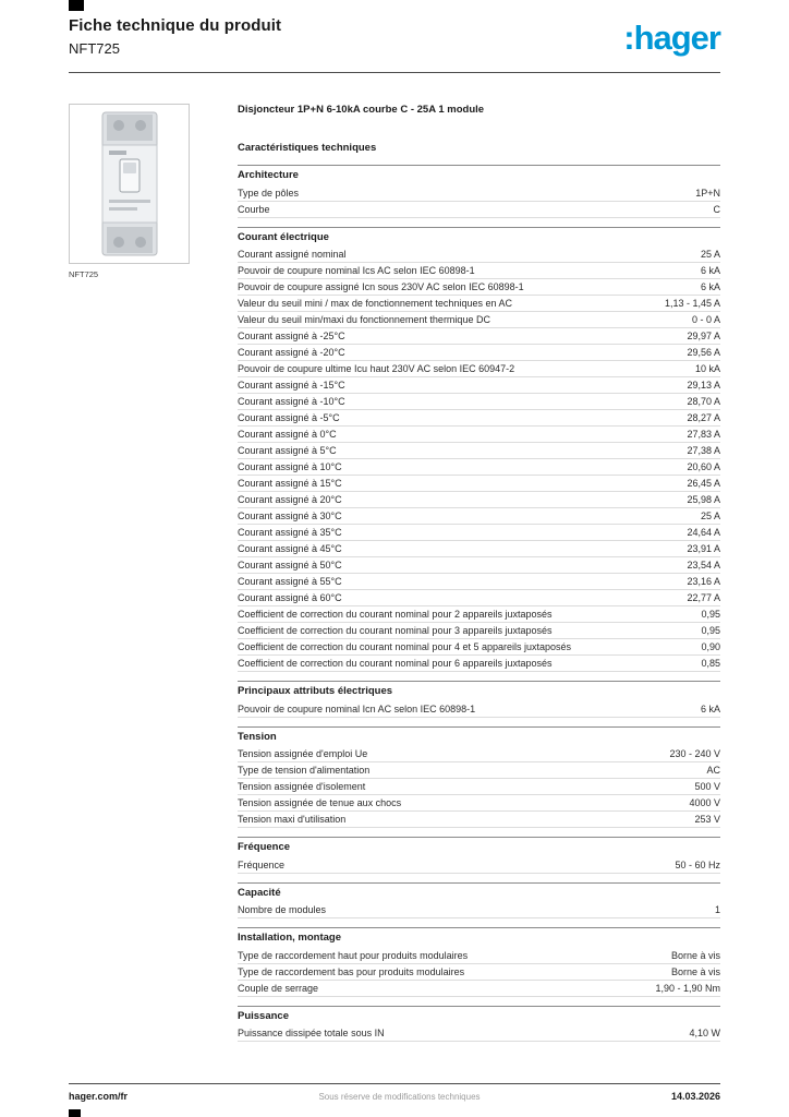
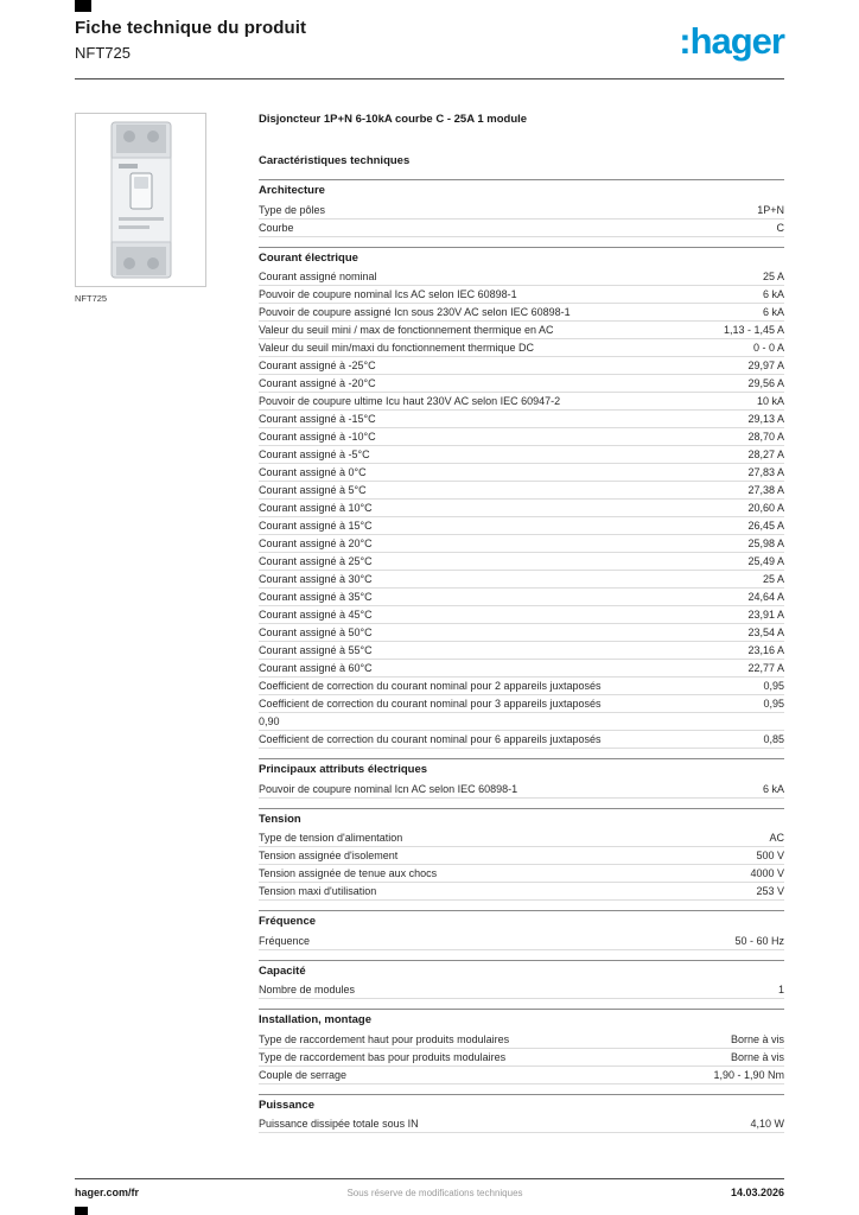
  Fiche technique du produit
  NFT725
  :hager
  NFT725
  Disjoncteur 1P+N 6-10kA courbe C - 25A 1 module
  Caractéristiques techniques
  Architecture
  Type de pôles
  1P+N
  Courbe
  C
  Courant électrique
  Courant assigné nominal
  25 A
  Pouvoir de coupure nominal Ics AC selon IEC 60898-1
  6 kA
  Pouvoir de coupure assigné Icn sous 230V AC selon IEC 60898-1
  6 kA
- Valeur du seuil mini / max de fonctionnement techniques en AC
+ Valeur du seuil mini / max de fonctionnement thermique en AC
  1,13 - 1,45 A
  Valeur du seuil min/maxi du fonctionnement thermique DC
  0 - 0 A
  Courant assigné à -25°C
  29,97 A
  Courant assigné à -20°C
  29,56 A
  Pouvoir de coupure ultime Icu haut 230V AC selon IEC 60947-2
  10 kA
  Courant assigné à -15°C
  29,13 A
  Courant assigné à -10°C
  28,70 A
  Courant assigné à -5°C
  28,27 A
  Courant assigné à 0°C
  27,83 A
  Courant assigné à 5°C
  27,38 A
  Courant assigné à 10°C
  20,60 A
  Courant assigné à 15°C
  26,45 A
  Courant assigné à 20°C
  25,98 A
+ Courant assigné à 25°C
+ 25,49 A
  Courant assigné à 30°C
  25 A
  Courant assigné à 35°C
  24,64 A
  Courant assigné à 45°C
  23,91 A
  Courant assigné à 50°C
  23,54 A
  Courant assigné à 55°C
  23,16 A
  Courant assigné à 60°C
  22,77 A
  Coefficient de correction du courant nominal pour 2 appareils juxtaposés
  0,95
  Coefficient de correction du courant nominal pour 3 appareils juxtaposés
  0,95
- Coefficient de correction du courant nominal pour 4 et 5 appareils juxtaposés
  0,90
  Coefficient de correction du courant nominal pour 6 appareils juxtaposés
  0,85
  Principaux attributs électriques
  Pouvoir de coupure nominal Icn AC selon IEC 60898-1
  6 kA
  Tension
- Tension assignée d'emploi Ue
- 230 - 240 V
  Type de tension d'alimentation
  AC
  Tension assignée d'isolement
  500 V
  Tension assignée de tenue aux chocs
  4000 V
  Tension maxi d'utilisation
  253 V
  Fréquence
  Fréquence
  50 - 60 Hz
  Capacité
  Nombre de modules
  1
  Installation, montage
  Type de raccordement haut pour produits modulaires
  Borne à vis
  Type de raccordement bas pour produits modulaires
  Borne à vis
  Couple de serrage
  1,90 - 1,90 Nm
  Puissance
  Puissance dissipée totale sous IN
  4,10 W
  hager.com/fr
  Sous réserve de modifications techniques
  14.03.2026
